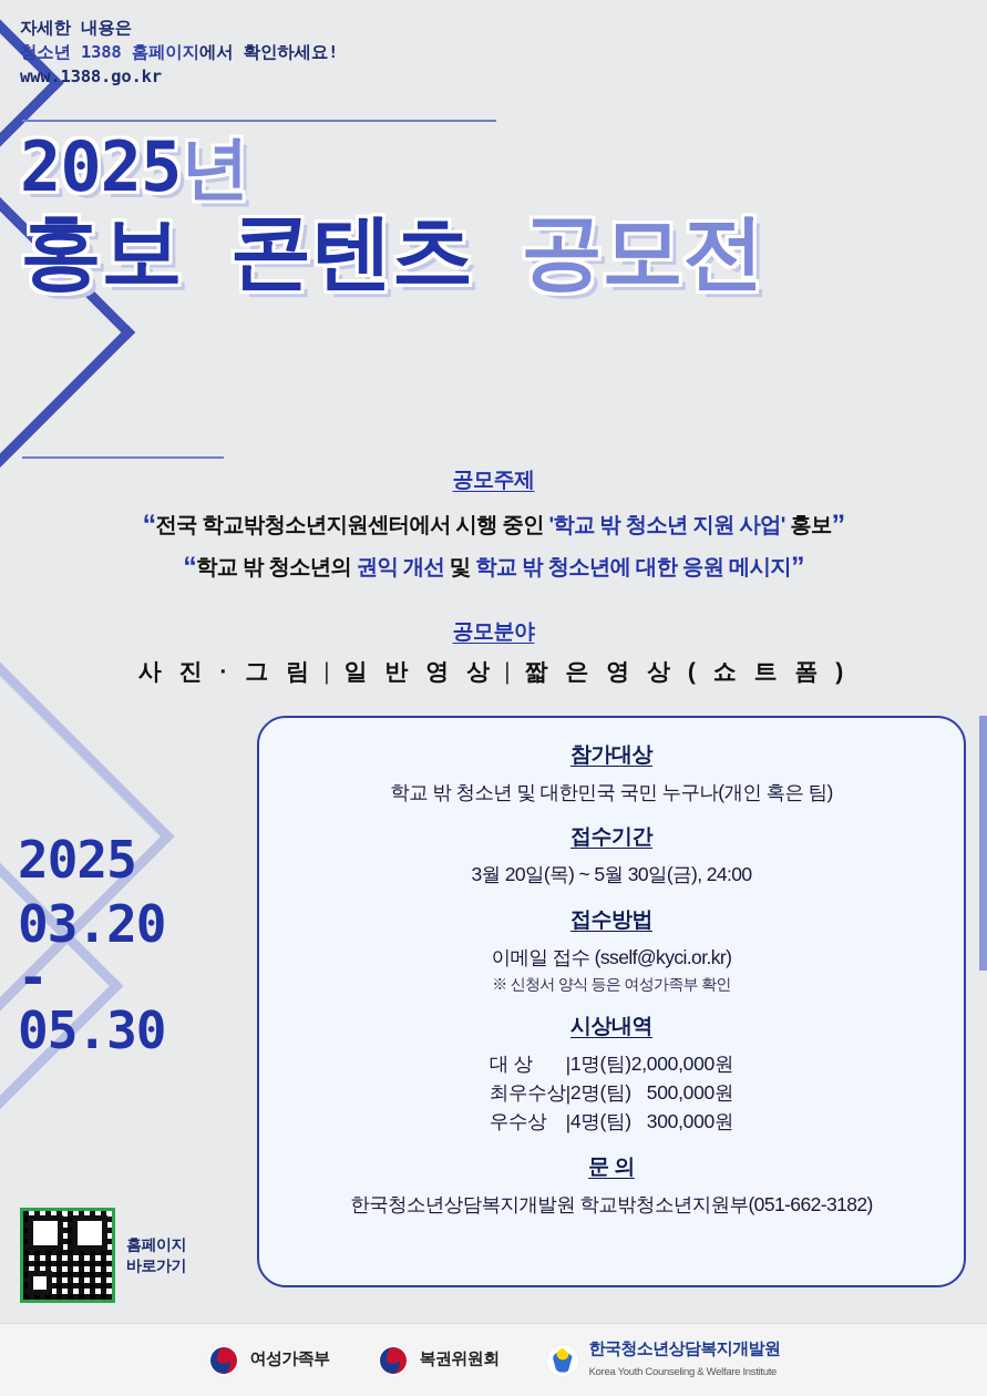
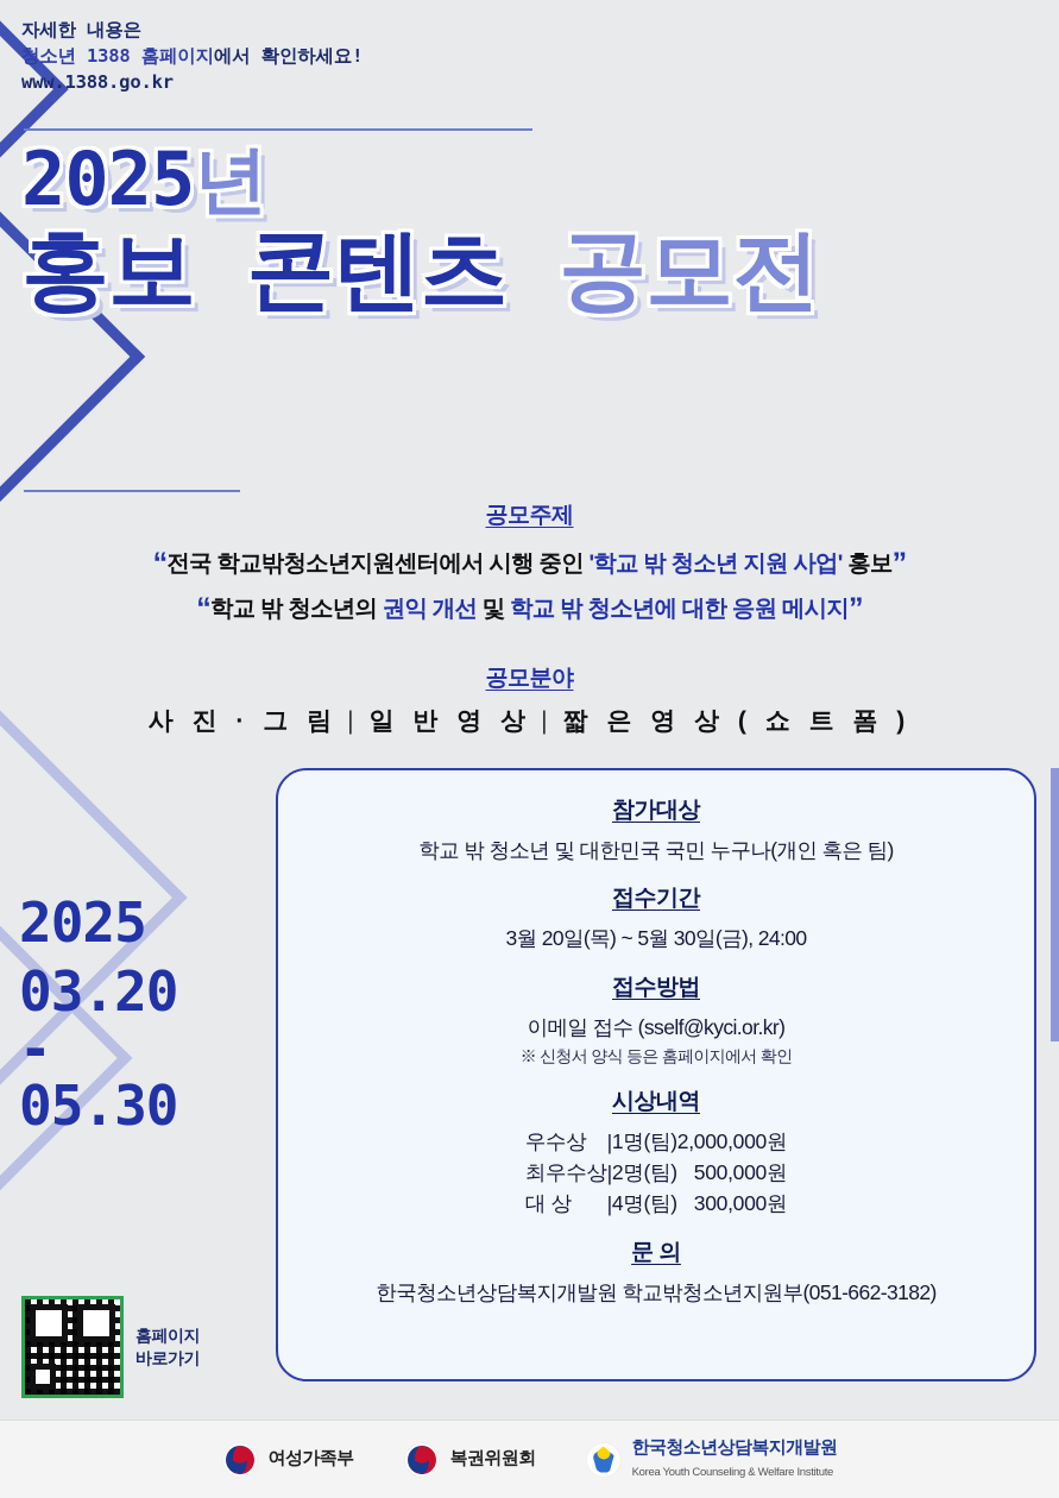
  자세한 내용은
  청소년 1388 홈페이지에서 확인하세요!
  www.1388.go.kr
  2025년
  홍보 콘텐츠 공모전
  공모주제
  “전국 학교밖청소년지원센터에서 시행 중인 '학교 밖 청소년 지원 사업' 홍보”
  “학교 밖 청소년의 권익 개선 및 학교 밖 청소년에 대한 응원 메시지”
  공모분야
  사 진 · 그 림 | 일 반 영 상 | 짧 은 영 상 ( 쇼 트 폼 )
  2025
  03.20
  -
  05.30
  참가대상
  학교 밖 청소년 및 대한민국 국민 누구나(개인 혹은 팀)
  접수기간
  3월 20일(목) ~ 5월 30일(금), 24:00
  접수방법
  이메일 접수 (sself@kyci.or.kr)
- ※ 신청서 양식 등은 여성가족부 확인
+ ※ 신청서 양식 등은 홈페이지에서 확인
  시상내역
- 대 상	|	1명(팀)	2,000,000원
+ 우수상	|	1명(팀)	2,000,000원
  최우수상	|	2명(팀)	500,000원
- 우수상	|	4명(팀)	300,000원
+ 대 상	|	4명(팀)	300,000원
  문 의
  한국청소년상담복지개발원 학교밖청소년지원부(051-662-3182)
  홈페이지
  바로가기
  여성가족부
  복권위원회
  한국청소년상담복지개발원
  Korea Youth Counseling & Welfare Institute
